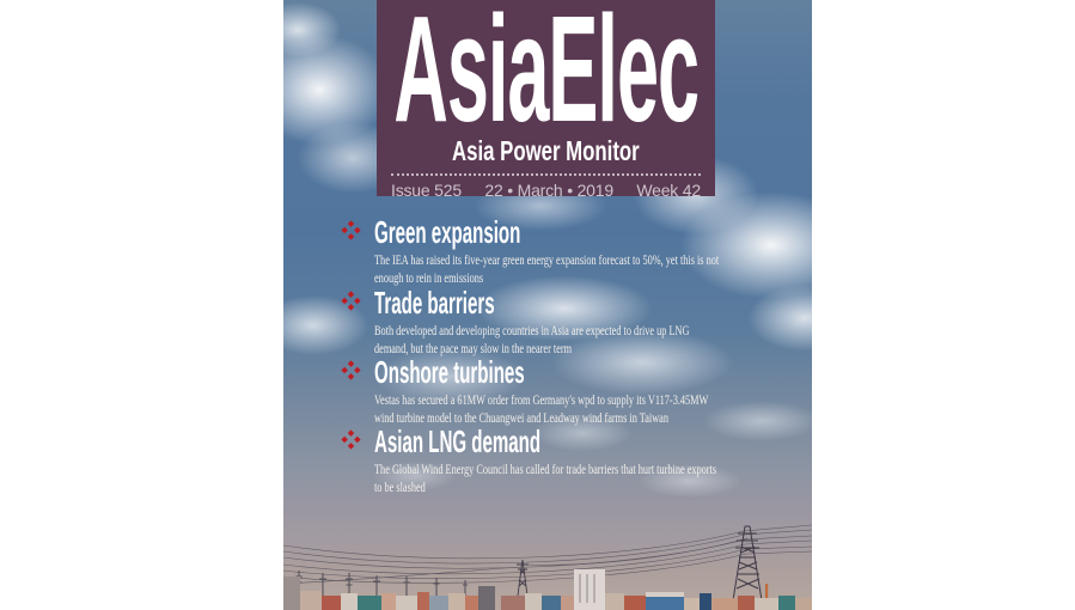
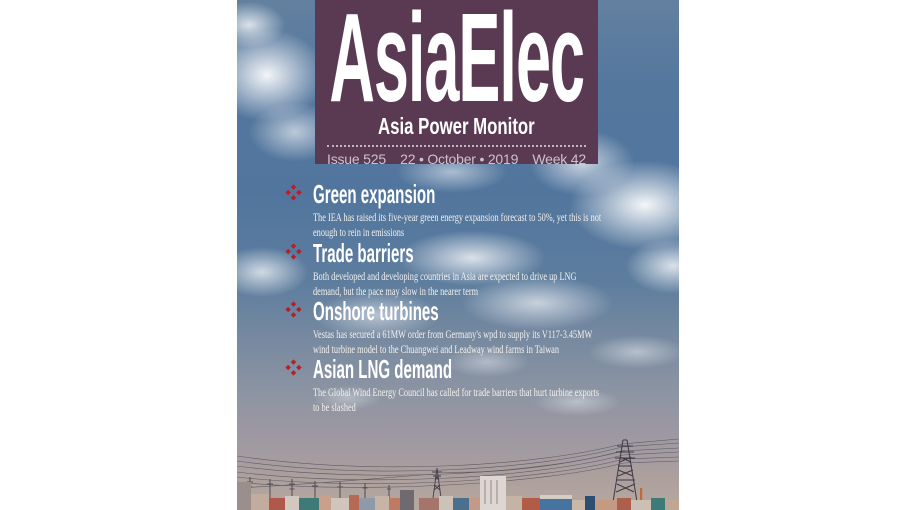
  AsiaElec
  Asia Power Monitor
  Issue 525
- 22 • March • 2019
+ 22 • October • 2019
  Week 42
  Green expansion
  The IEA has raised its five-year green energy expansion forecast to 50%, yet this is not
  enough to rein in emissions
  Trade barriers
  Both developed and developing countries in Asia are expected to drive up LNG
  demand, but the pace may slow in the nearer term
  Onshore turbines
  Vestas has secured a 61MW order from Germany's wpd to supply its V117-3.45MW
  wind turbine model to the Chuangwei and Leadway wind farms in Taiwan
  Asian LNG demand
  The Global Wind Energy Council has called for trade barriers that hurt turbine exports
  to be slashed
